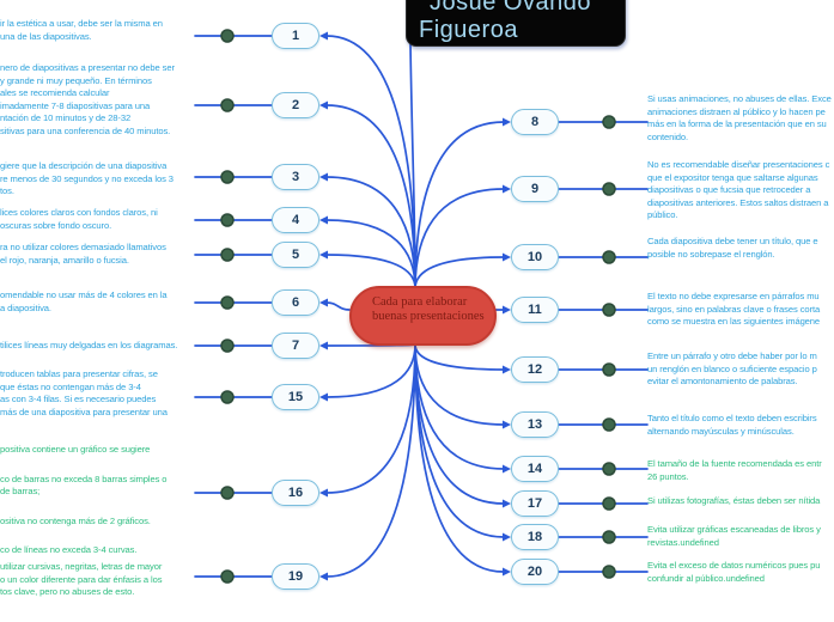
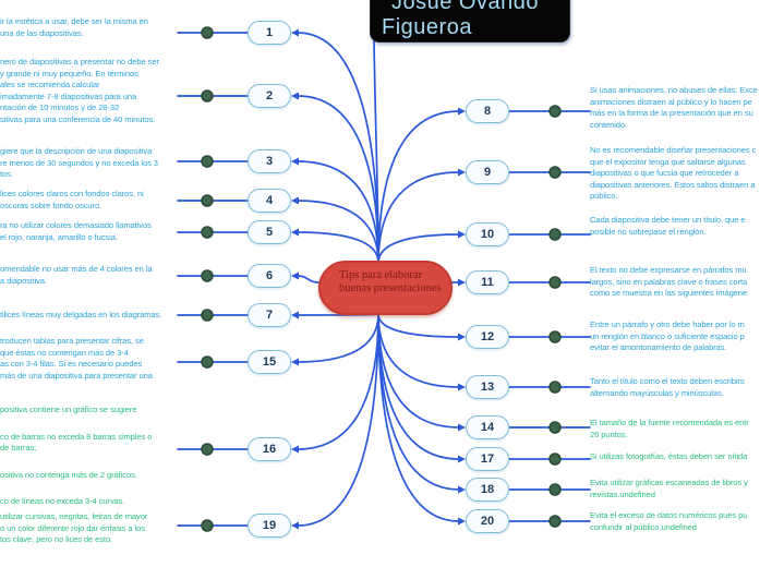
  1
  ir la estética a usar, debe ser la misma en
  una de las diapositivas.
  2
  nero de diapositivas a presentar no debe ser
  y grande ni muy pequeño. En términos
  ales se recomienda calcular
  imadamente 7-8 diapositivas para una
  ntación de 10 minutos y de 28-32
  sitivas para una conferencia de 40 minutos.
  3
  giere que la descripción de una diapositiva
  re menos de 30 segundos y no exceda los 3
  tos.
  4
  lices colores claros con fondos claros, ni
  oscuras sobre fondo oscuro.
  5
  ra no utilizar colores demasiado llamativos
  el rojo, naranja, amarillo o fucsia.
  6
  omendable no usar más de 4 colores en la
  a diapositiva.
  7
  tilices líneas muy delgadas en los diagramas.
  15
  troducen tablas para presentar cifras, se
  que éstas no contengan más de 3-4
  as con 3-4 filas. Si es necesario puedes
  más de una diapositiva para presentar una
  16
  positiva contiene un gráfico se sugiere
  co de barras no exceda 8 barras simples o
  de barras;
  ositiva no contenga más de 2 gráficos.
  co de líneas no exceda 3-4 curvas.
  19
  utilizar cursivas, negritas, letras de mayor
- o un color diferente para dar énfasis a los
+ o un color diferente rojo dar énfasis a los
- tos clave, pero no abuses de esto.
+ tos clave, pero no lices de esto.
  8
  Si usas animaciones, no abuses de ellas. Exce
  animaciones distraen al público y lo hacen pe
  más en la forma de la presentación que en su
  contenido.
  9
  No es recomendable diseñar presentaciones c
  que el expositor tenga que saltarse algunas
  diapositivas o que fucsia que retroceder a
  diapositivas anteriores. Estos saltos distraen a
  público.
  10
  Cada diapositiva debe tener un título, que e
  posible no sobrepase el renglón.
  11
  El texto no debe expresarse en párrafos mu
  largos, sino en palabras clave o frases corta
  como se muestra en las siguientes imágene
  12
  Entre un párrafo y otro debe haber por lo m
  un renglón en blanco o suficiente espacio p
  evitar el amontonamiento de palabras.
  13
  Tanto el título como el texto deben escribirs
  alternando mayúsculas y minúsculas.
  14
  El tamaño de la fuente recomendada es entr
  26 puntos.
  17
  Si utilizas fotografías, éstas deben ser nítida
  18
  Evita utilizar gráficas escaneadas de libros y
  revistas.undefined
  20
  Evita el exceso de datos numéricos pues pu
  confundir al público.undefined
  Josue Ovando Figueroa
- Cada para elaborar buenas presentaciones
+ Tips para elaborar buenas presentaciones
